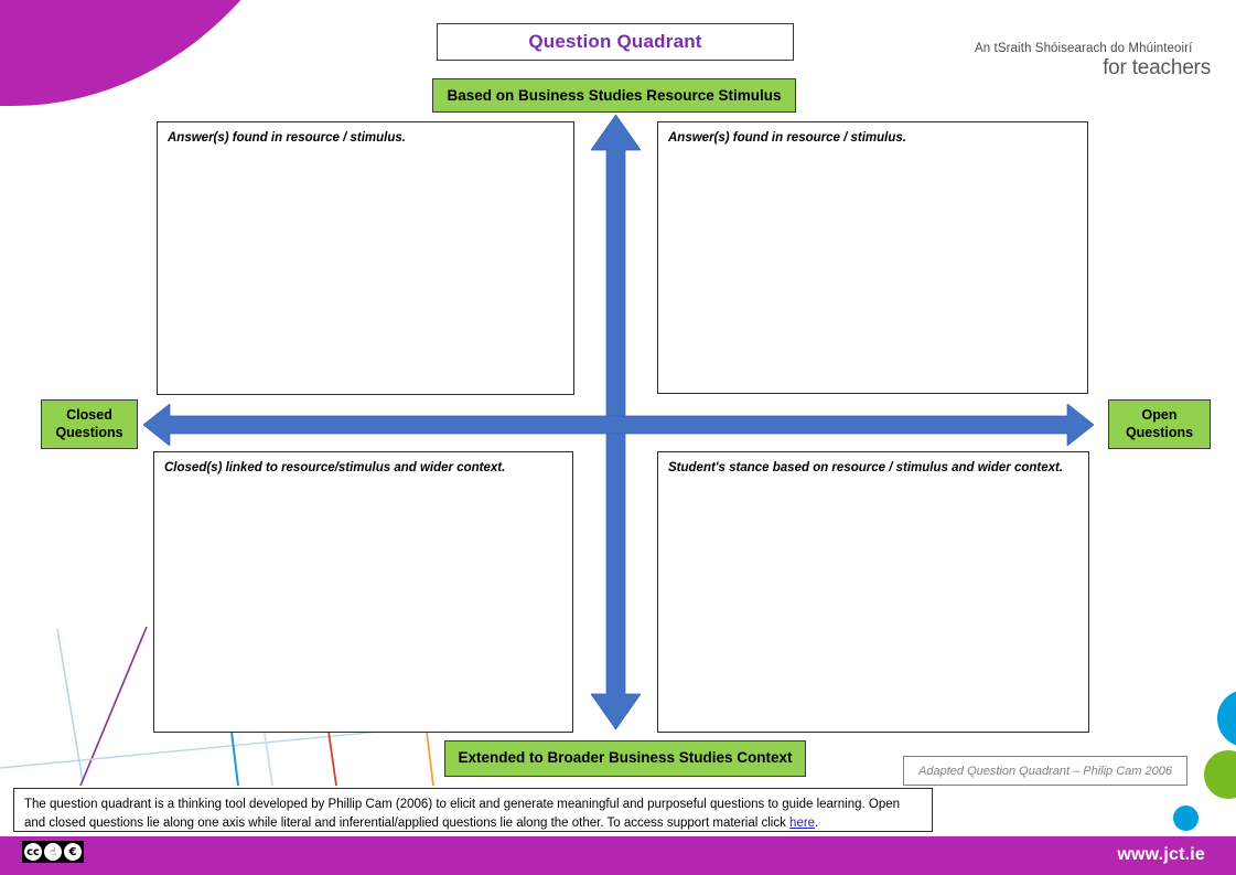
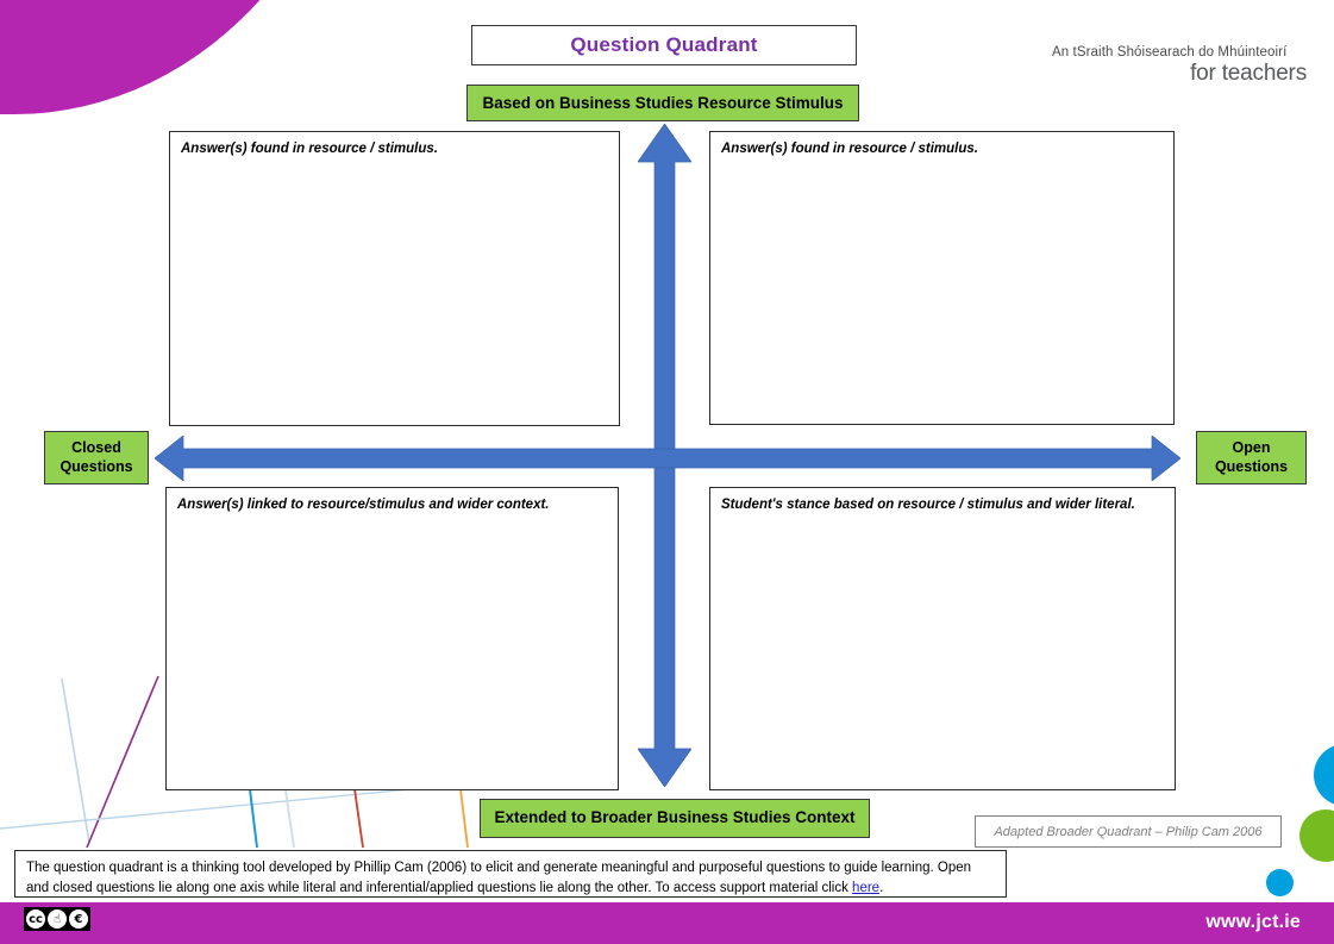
  Question Quadrant
  Based on Business Studies Resource Stimulus
  An tSraith Shóisearach do Mhúinteoirí
  for teachers
  Answer(s) found in resource / stimulus.
  Answer(s) found in resource / stimulus.
- Closed(s) linked to resource/stimulus and wider context.
+ Answer(s) linked to resource/stimulus and wider context.
- Student's stance based on resource / stimulus and wider context.
+ Student's stance based on resource / stimulus and wider literal.
  Closed
  Questions
  Open
  Questions
  Extended to Broader Business Studies Context
- Adapted Question Quadrant – Philip Cam 2006
+ Adapted Broader Quadrant – Philip Cam 2006
  The question quadrant is a thinking tool developed by Phillip Cam (2006) to elicit and generate meaningful and purposeful questions to guide learning. Open and closed questions lie along one axis while literal and inferential/applied questions lie along the other. To access support material click here.
  www.jct.ie
  cc
  ☝
  €
